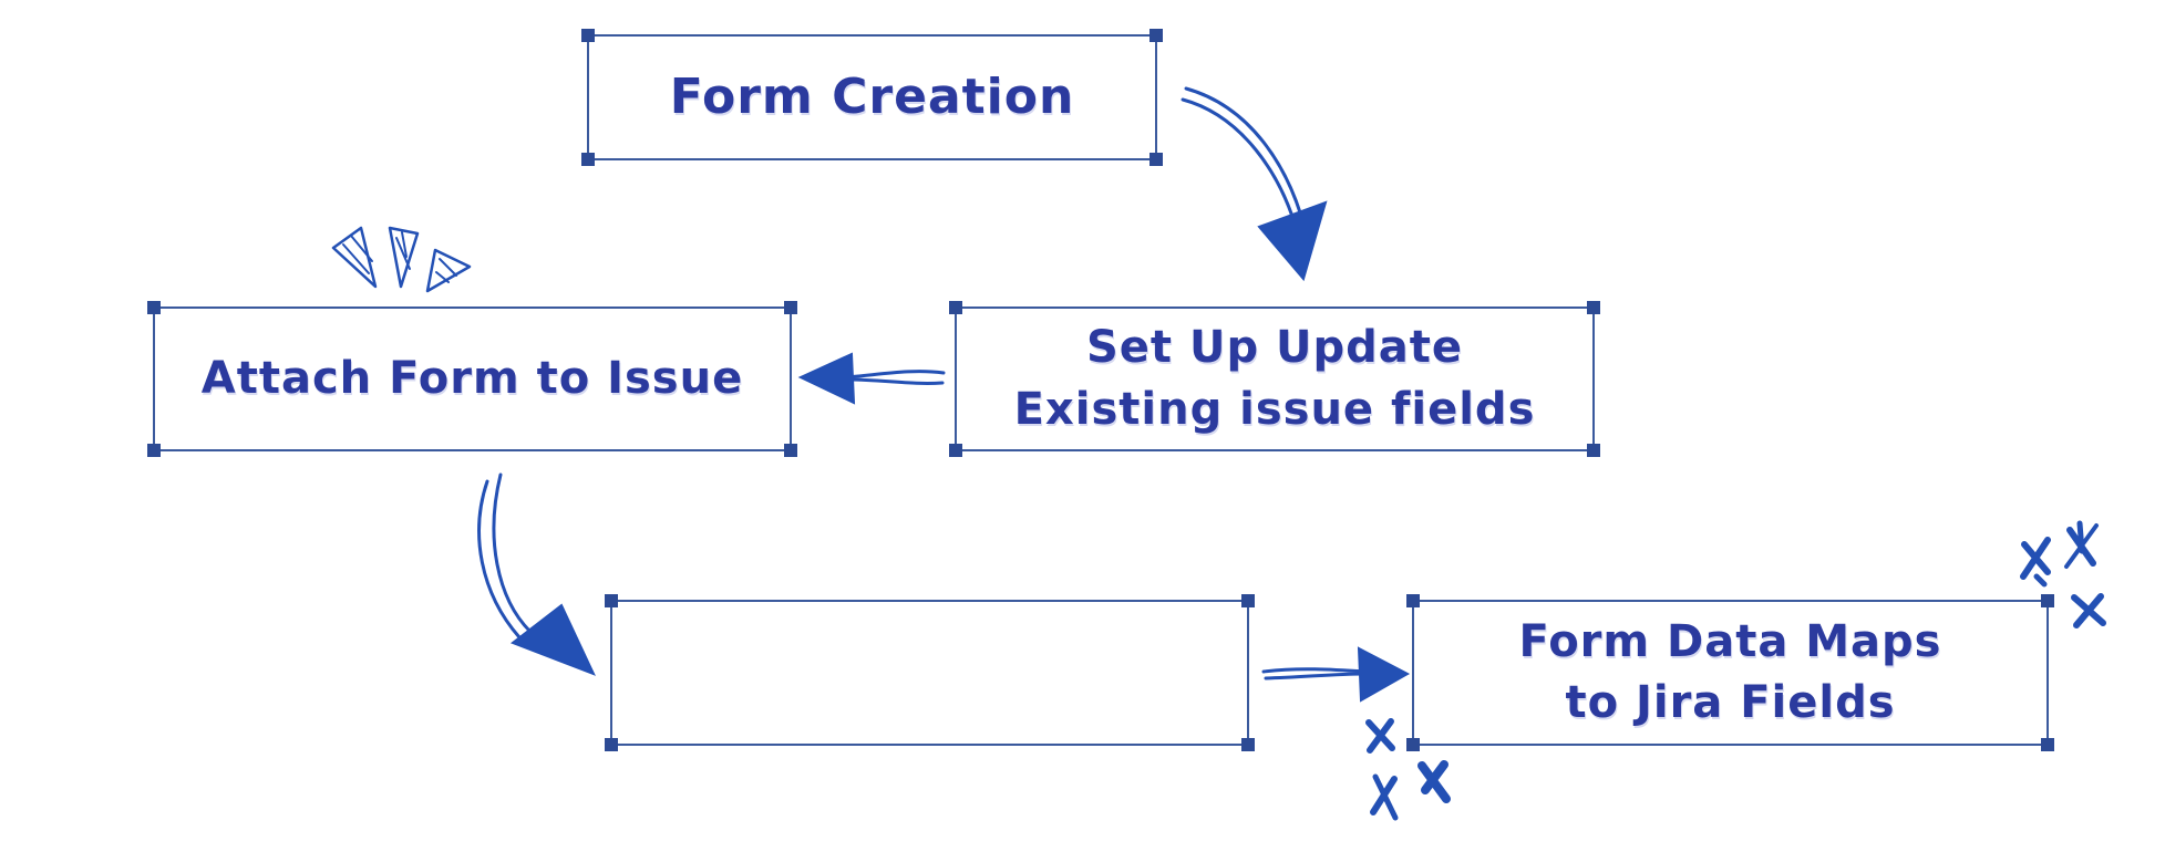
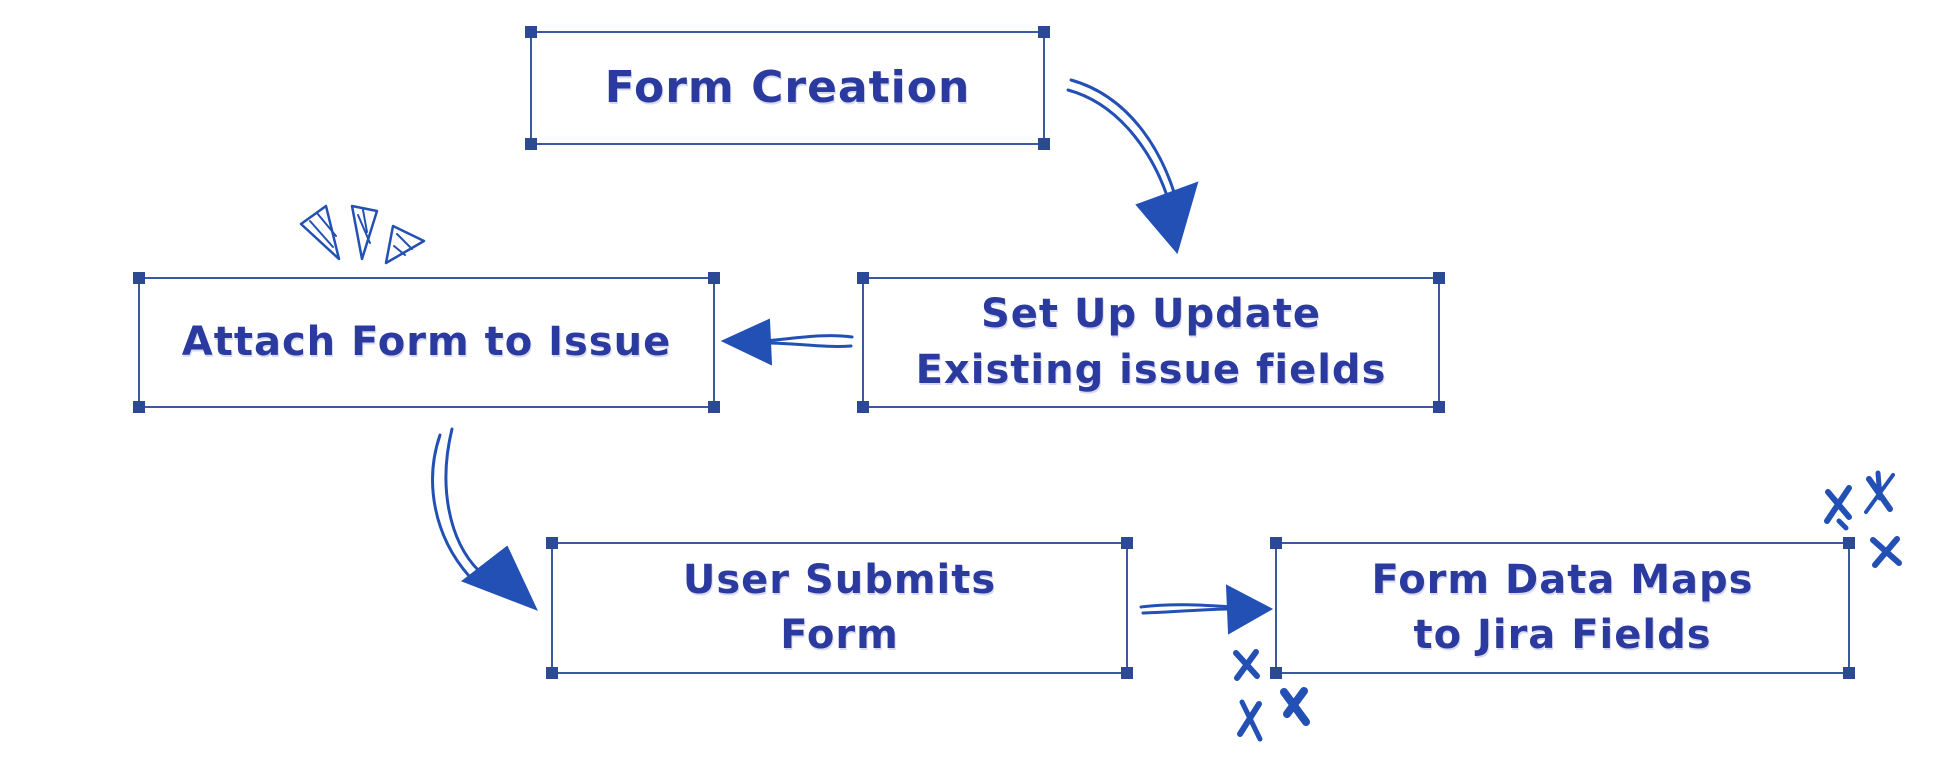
  Form Creation
  Attach Form to Issue
  Set Up Update
  Existing issue fields
+ User Submits
+ Form
  Form Data Maps
  to Jira Fields
